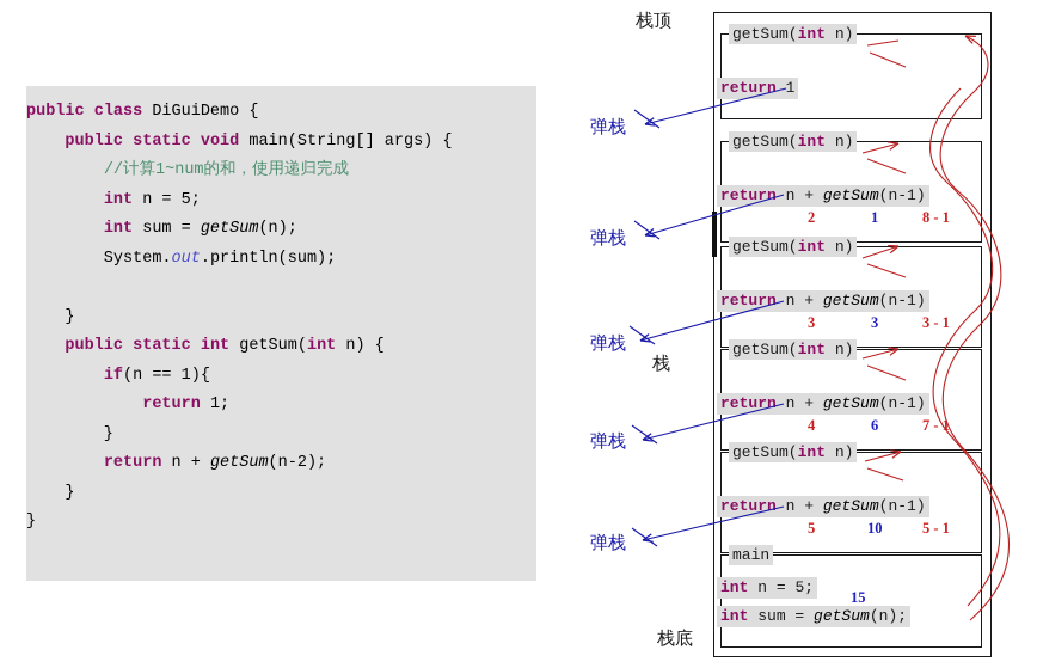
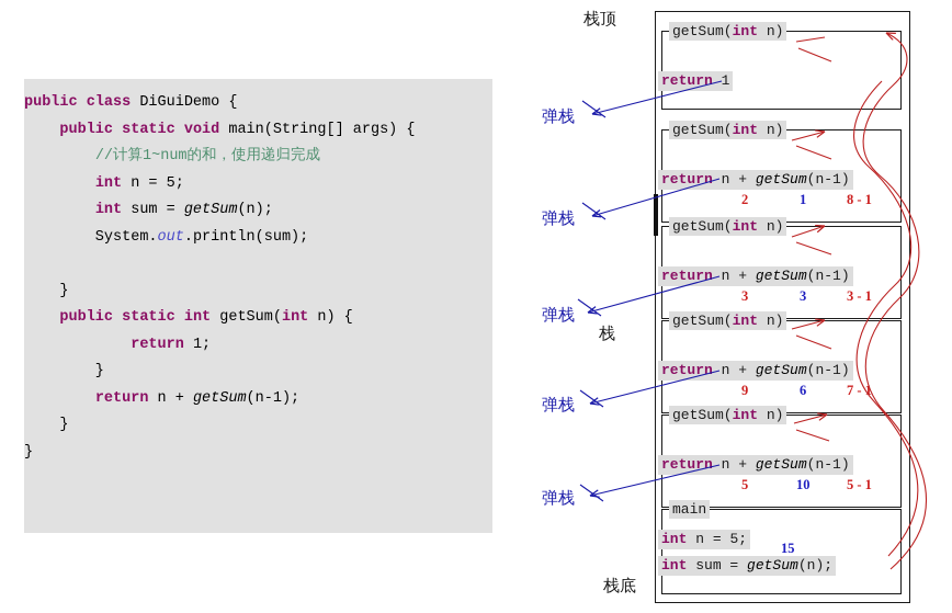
  public class DiGuiDemo {
  public static void main(String[] args) {
  //计算1~num的和，使用递归完成
  int n = 5;
  int sum = getSum(n);
  System.out.println(sum);
  }
  public static int getSum(int n) {
- if(n == 1){
  return 1;
  }
- return n + getSum(n-2);
+ return n + getSum(n-1);
  }
  }
  getSum(int n)
  return 1
  getSum(int n)
  return n + getSum(n-1)
  2
  1
  8 - 1
  getSum(int n)
  return n + getSum(n-1)
  3
  3
  3 - 1
  getSum(int n)
  return n + getSum(n-1)
- 4
+ 9
  6
  7 - 1
  getSum(int n)
  return n + getSum(n-1)
  5
  10
  5 - 1
  main
  int n = 5;
  int sum = getSum(n);
  15
  栈顶
  栈
  栈底
  弹栈
  弹栈
  弹栈
  弹栈
  弹栈
